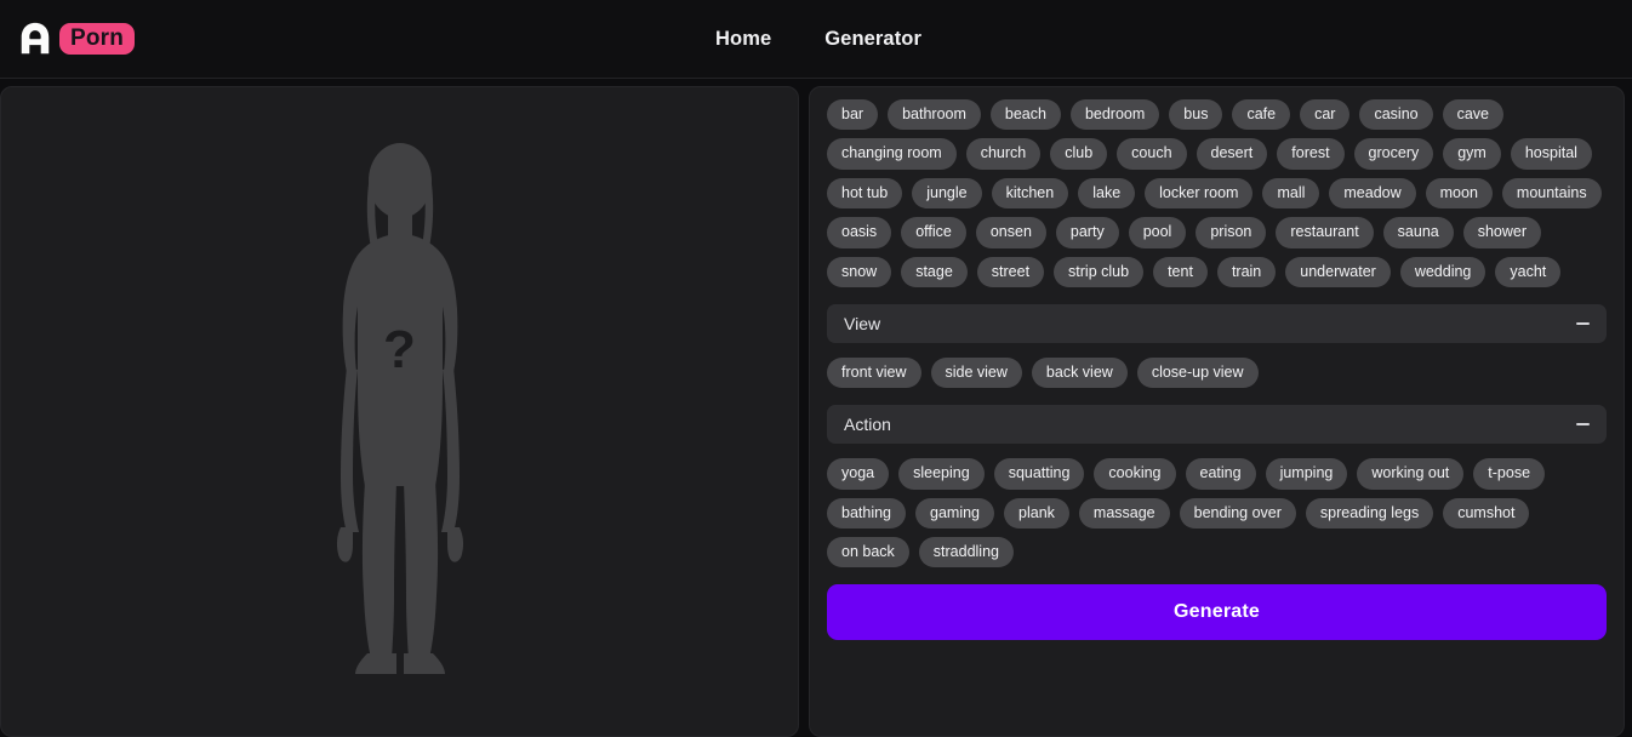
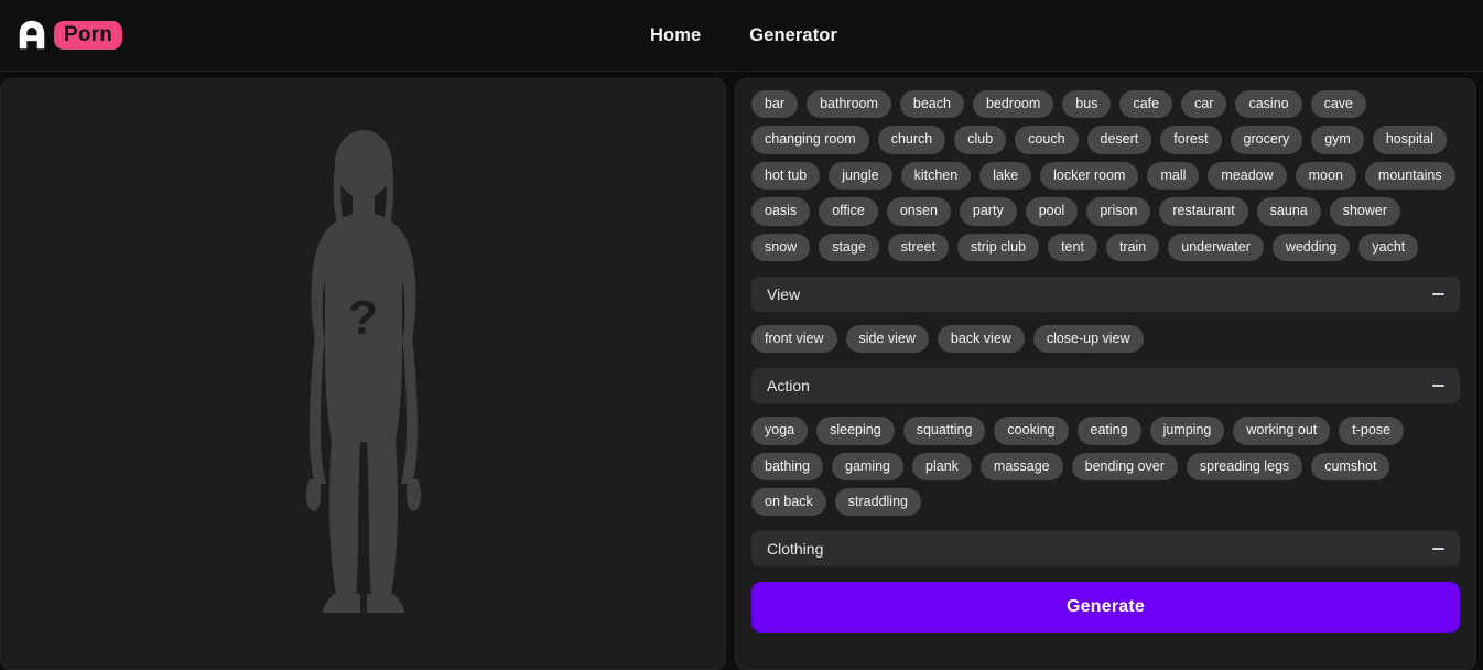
  Porn
  Home
  Generator
  ?
  bar
  bathroom
  beach
  bedroom
  bus
  cafe
  car
  casino
  cave
  changing room
  church
  club
  couch
  desert
  forest
  grocery
  gym
  hospital
  hot tub
  jungle
  kitchen
  lake
  locker room
  mall
  meadow
  moon
  mountains
  oasis
  office
  onsen
  party
  pool
  prison
  restaurant
  sauna
  shower
  snow
  stage
  street
  strip club
  tent
  train
  underwater
  wedding
  yacht
  View
  front view
  side view
  back view
  close-up view
  Action
  yoga
  sleeping
  squatting
  cooking
  eating
  jumping
  working out
  t-pose
  bathing
  gaming
  plank
  massage
  bending over
  spreading legs
  cumshot
  on back
  straddling
+ Clothing
  Generate
